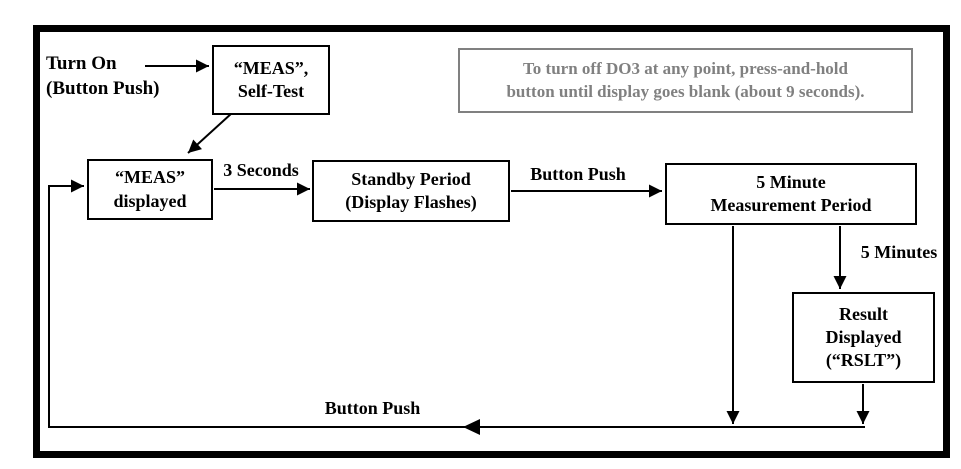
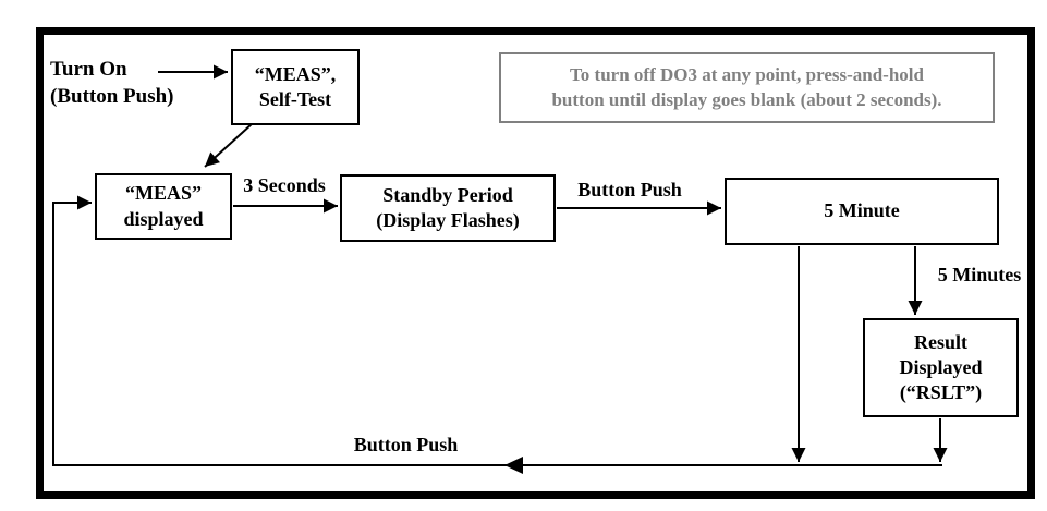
  Turn On
  (Button Push)
  “MEAS”,
  Self-Test
  To turn off DO3 at any point, press-and-hold
- button until display goes blank (about 9 seconds).
+ button until display goes blank (about 2 seconds).
  “MEAS”
  displayed
  3 Seconds
  Standby Period
  (Display Flashes)
  Button Push
  5 Minute
- Measurement Period
  5 Minutes
  Result
  Displayed
  (“RSLT”)
  Button Push
